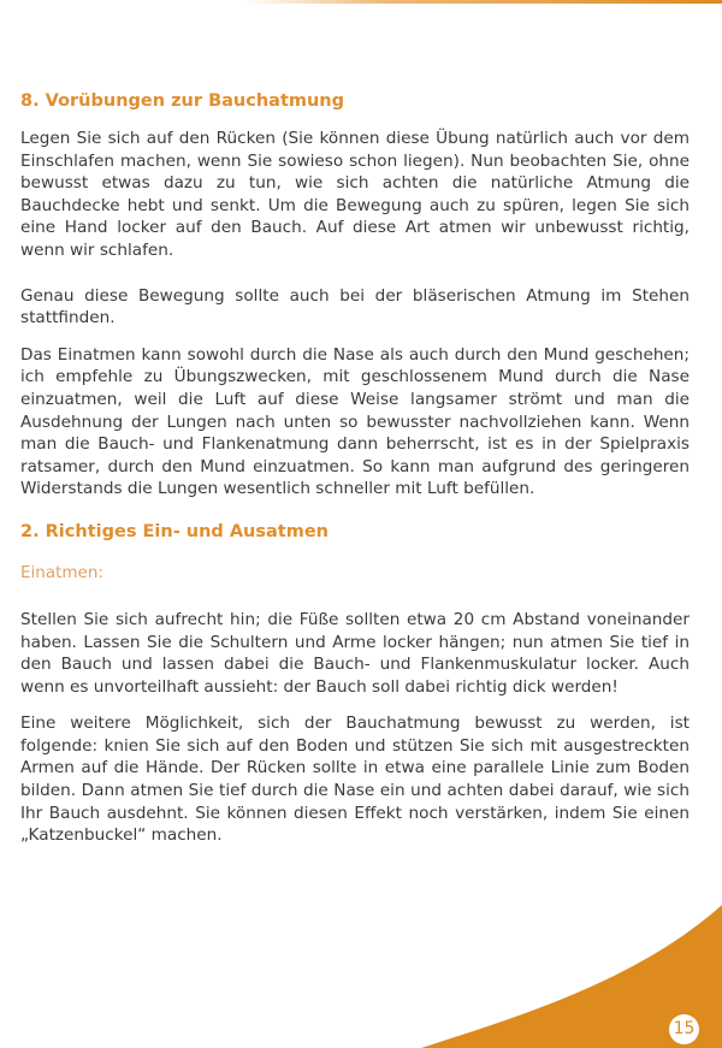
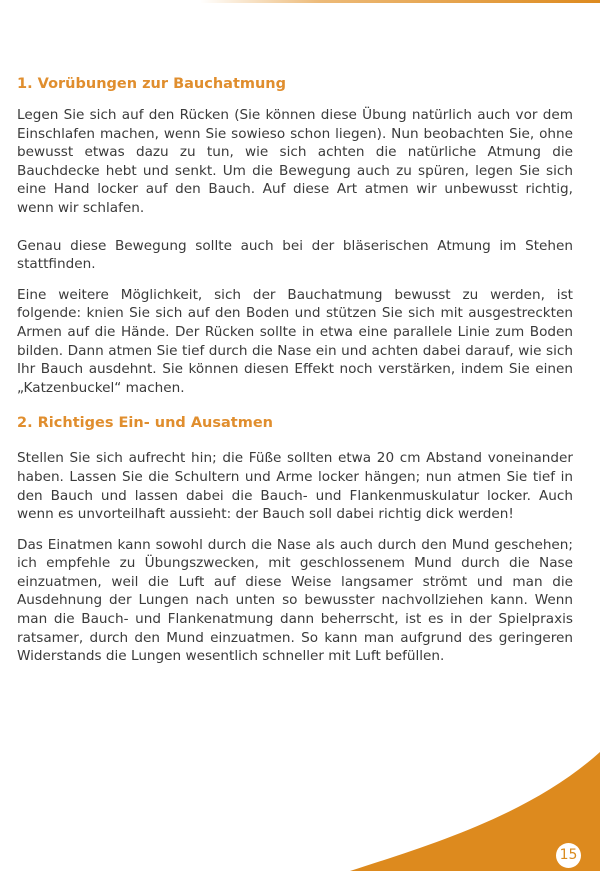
- 8. Vorübungen zur Bauchatmung
+ 1. Vorübungen zur Bauchatmung
  Legen Sie sich auf den Rücken (Sie können diese Übung natürlich auch vor dem Einschlafen machen, wenn Sie sowieso schon liegen). Nun beobachten Sie, ohne bewusst etwas dazu zu tun, wie sich achten die natürliche Atmung die Bauchdecke hebt und senkt. Um die Bewegung auch zu spüren, legen Sie sich eine Hand locker auf den Bauch. Auf diese Art atmen wir unbewusst richtig, wenn wir schlafen.
  Genau diese Bewegung sollte auch bei der bläserischen Atmung im Stehen stattfinden.
- Das Einatmen kann sowohl durch die Nase als auch durch den Mund geschehen; ich empfehle zu Übungszwecken, mit geschlossenem Mund durch die Nase einzuatmen, weil die Luft auf diese Weise langsamer strömt und man die Ausdehnung der Lungen nach unten so bewusster nachvollziehen kann. Wenn man die Bauch- und Flankenatmung dann beherrscht, ist es in der Spielpraxis ratsamer, durch den Mund einzuatmen. So kann man aufgrund des geringeren Widerstands die Lungen wesentlich schneller mit Luft befüllen.
+ Eine weitere Möglichkeit, sich der Bauchatmung bewusst zu werden, ist folgende: knien Sie sich auf den Boden und stützen Sie sich mit ausgestreckten Armen auf die Hände. Der Rücken sollte in etwa eine parallele Linie zum Boden bilden. Dann atmen Sie tief durch die Nase ein und achten dabei darauf, wie sich Ihr Bauch ausdehnt. Sie können diesen Effekt noch verstärken, indem Sie einen „Katzenbuckel“ machen.
  2. Richtiges Ein- und Ausatmen
- Einatmen:
  Stellen Sie sich aufrecht hin; die Füße sollten etwa 20 cm Abstand voneinander haben. Lassen Sie die Schultern und Arme locker hängen; nun atmen Sie tief in den Bauch und lassen dabei die Bauch- und Flankenmuskulatur locker. Auch wenn es unvorteilhaft aussieht: der Bauch soll dabei richtig dick werden!
- Eine weitere Möglichkeit, sich der Bauchatmung bewusst zu werden, ist folgende: knien Sie sich auf den Boden und stützen Sie sich mit ausgestreckten Armen auf die Hände. Der Rücken sollte in etwa eine parallele Linie zum Boden bilden. Dann atmen Sie tief durch die Nase ein und achten dabei darauf, wie sich Ihr Bauch ausdehnt. Sie können diesen Effekt noch verstärken, indem Sie einen „Katzenbuckel“ machen.
+ Das Einatmen kann sowohl durch die Nase als auch durch den Mund geschehen; ich empfehle zu Übungszwecken, mit geschlossenem Mund durch die Nase einzuatmen, weil die Luft auf diese Weise langsamer strömt und man die Ausdehnung der Lungen nach unten so bewusster nachvollziehen kann. Wenn man die Bauch- und Flankenatmung dann beherrscht, ist es in der Spielpraxis ratsamer, durch den Mund einzuatmen. So kann man aufgrund des geringeren Widerstands die Lungen wesentlich schneller mit Luft befüllen.
  15
